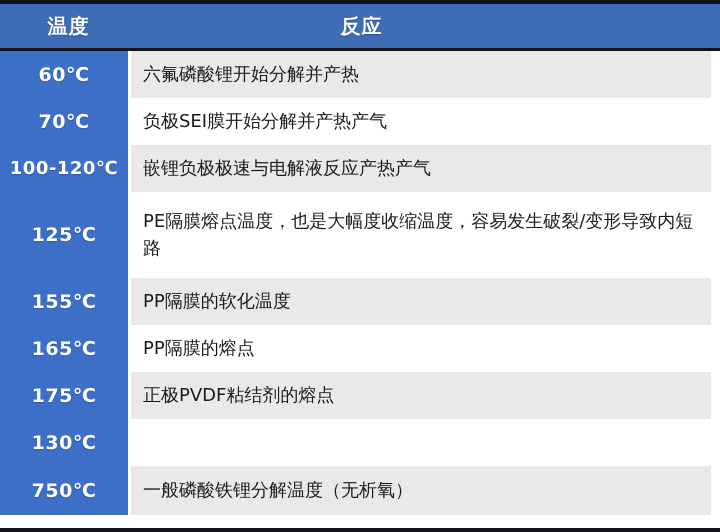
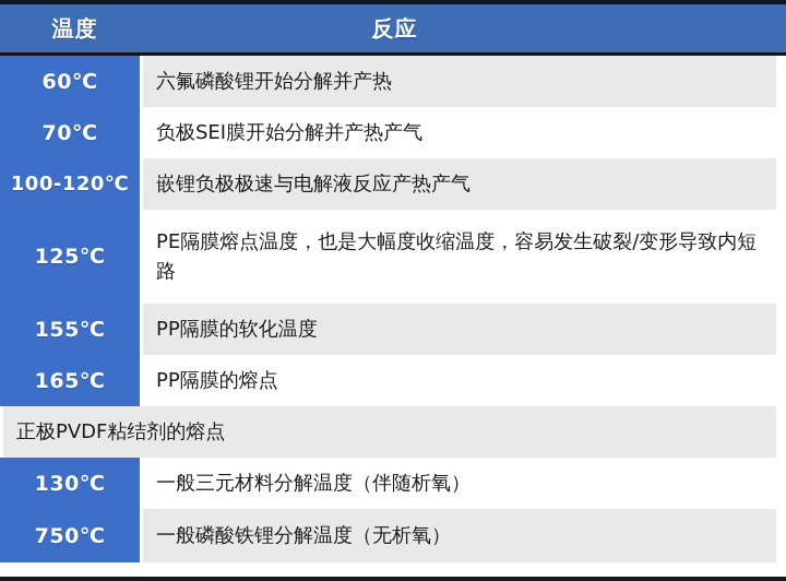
  温度
  反应
  60℃
  六氟磷酸锂开始分解并产热
  70℃
  负极SEI膜开始分解并产热产气
  100-120℃
  嵌锂负极极速与电解液反应产热产气
  125℃
  PE隔膜熔点温度，也是大幅度收缩温度，容易发生破裂/变形导致内短路
  155℃
  PP隔膜的软化温度
  165℃
  PP隔膜的熔点
- 175℃
  正极PVDF粘结剂的熔点
  130℃
+ 一般三元材料分解温度（伴随析氧）
  750℃
  一般磷酸铁锂分解温度（无析氧）
